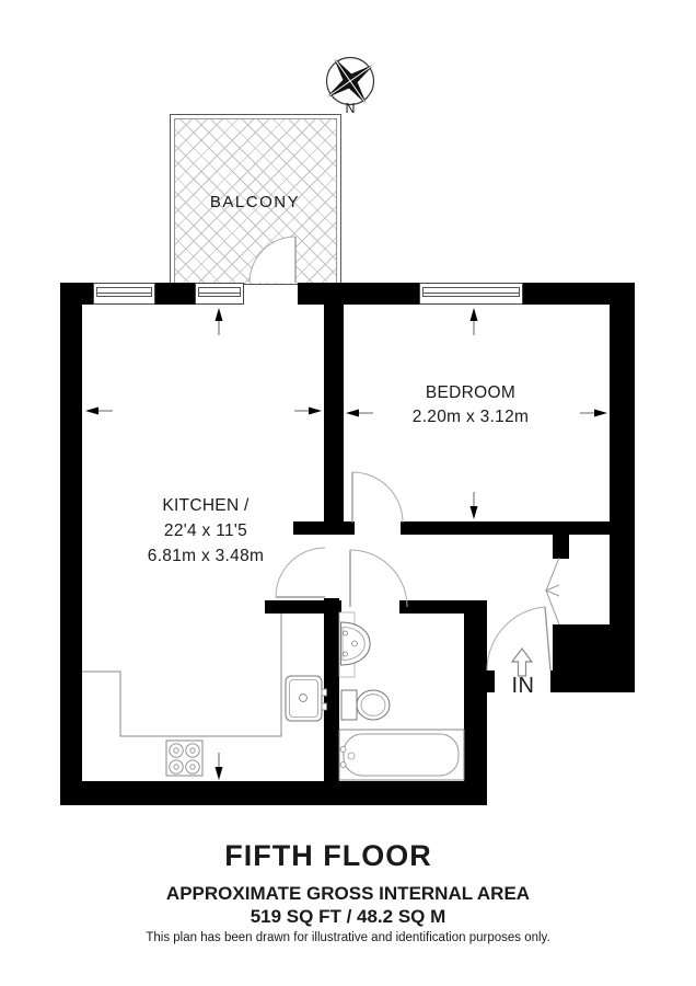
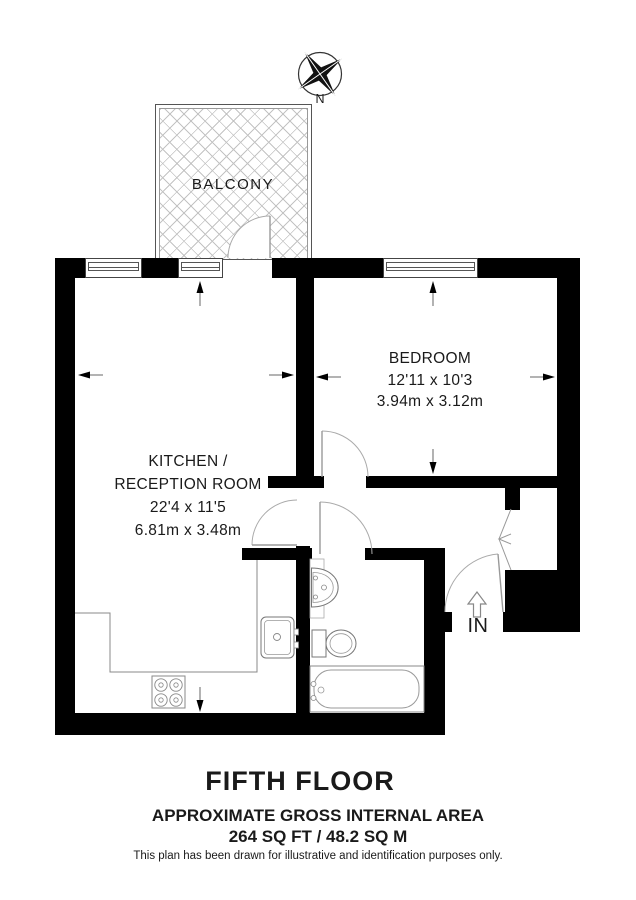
  BALCONY
  N
  KITCHEN /
+ RECEPTION ROOM
  22'4 x 11'5
  6.81m x 3.48m
  BEDROOM
+ 12'11 x 10'3
- 2.20m x 3.12m
+ 3.94m x 3.12m
  IN
  FIFTH FLOOR
  APPROXIMATE GROSS INTERNAL AREA
- 519 SQ FT / 48.2 SQ M
+ 264 SQ FT / 48.2 SQ M
  This plan has been drawn for illustrative and identification purposes only.
